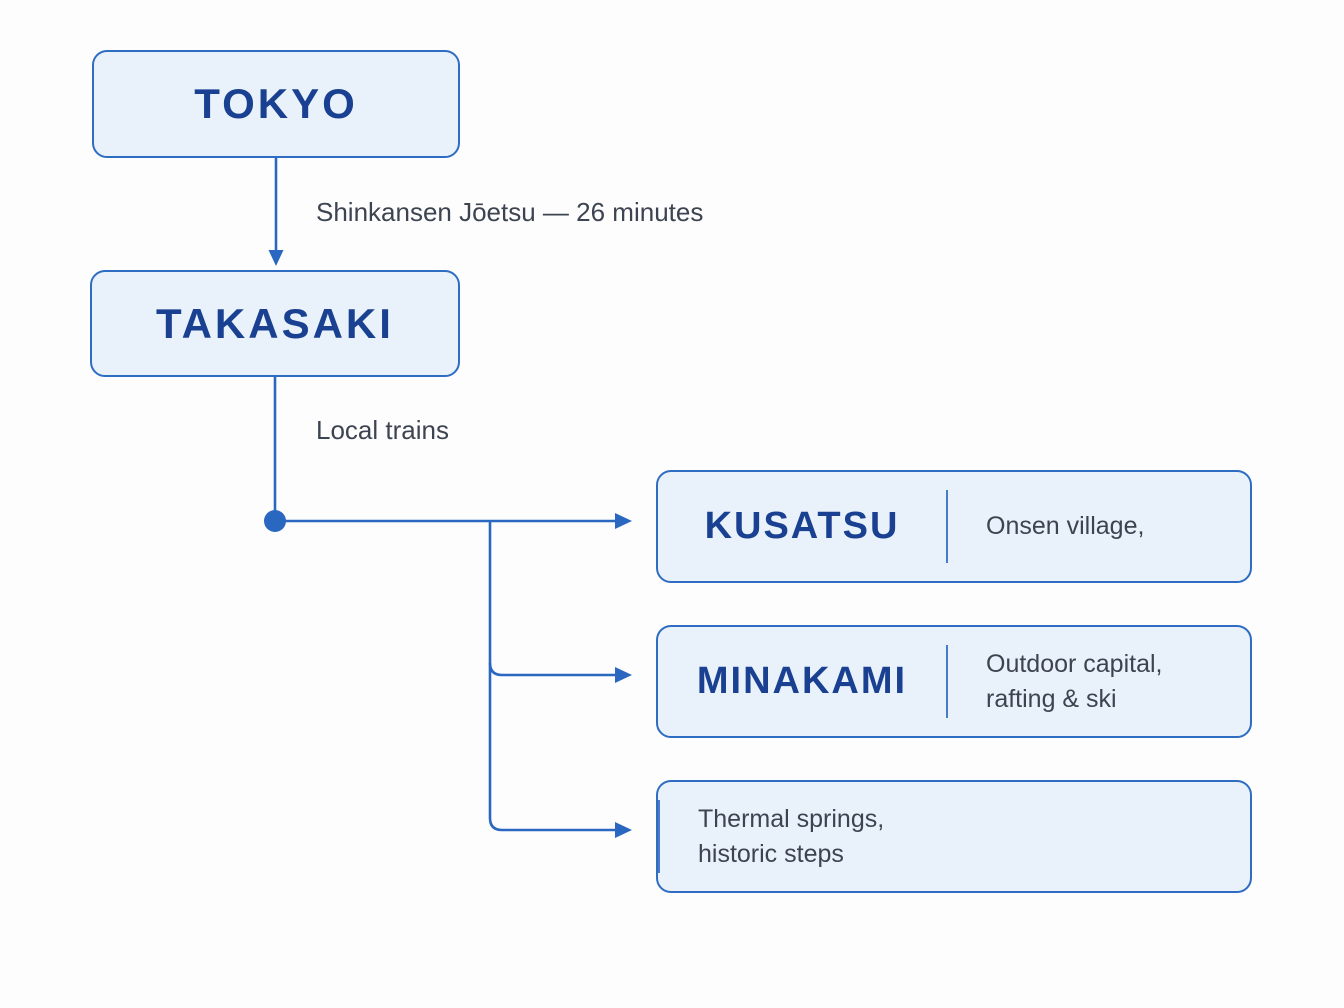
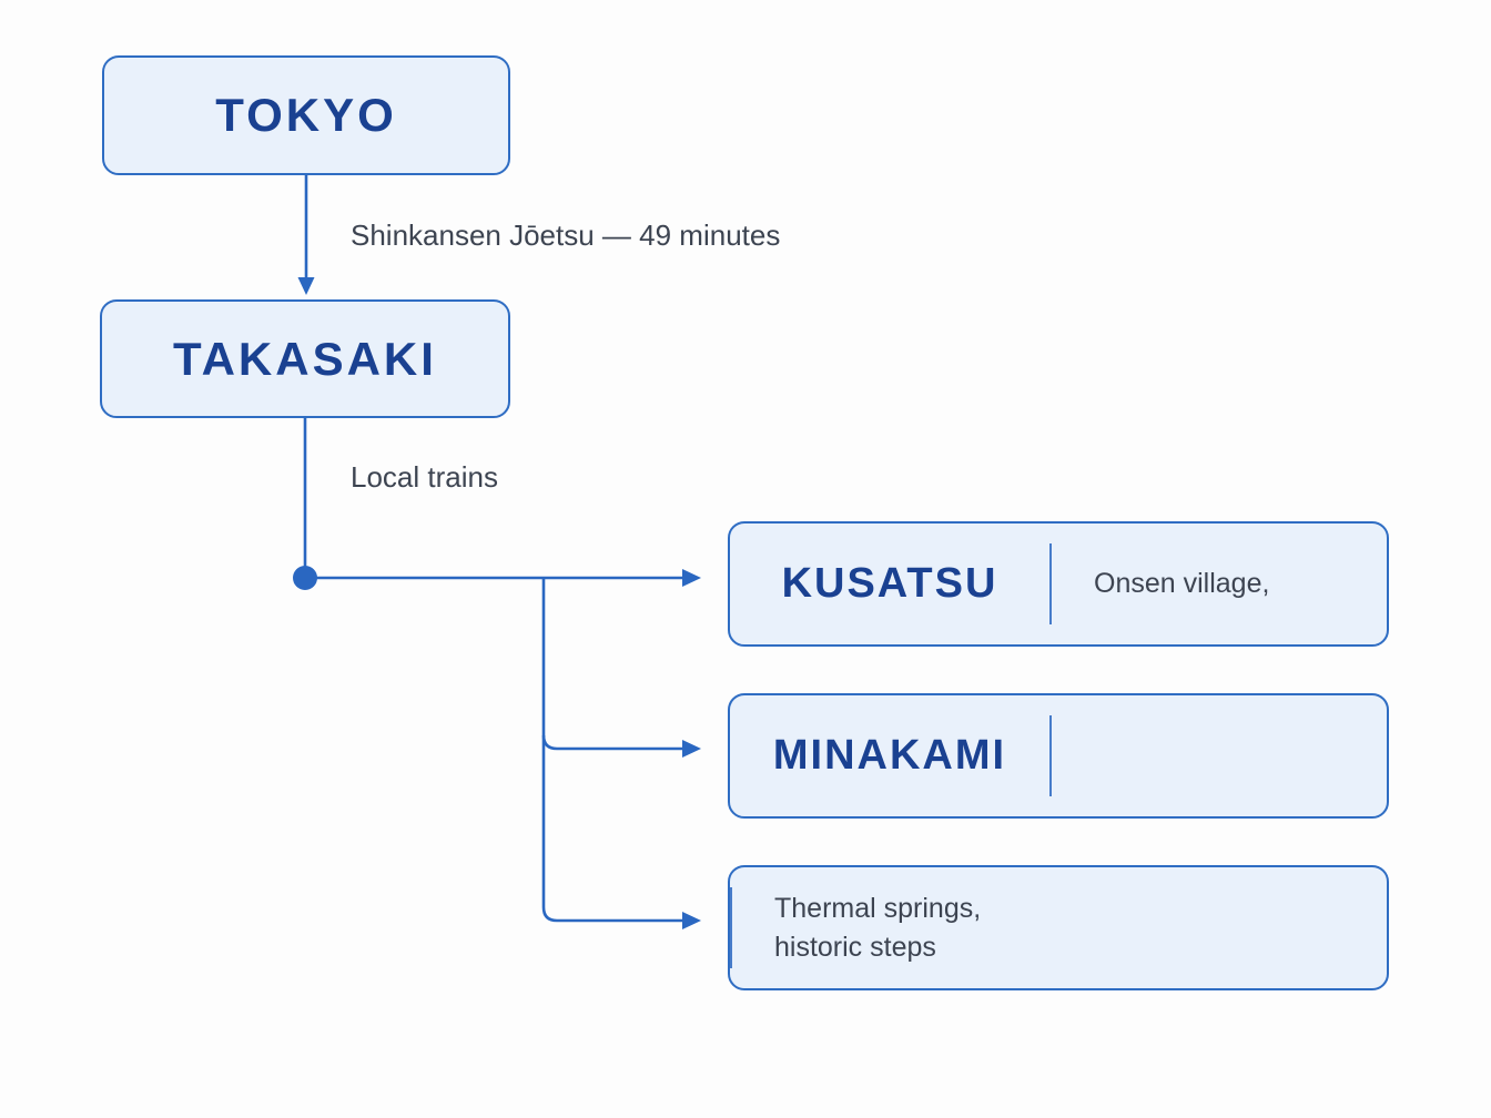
  TOKYO
- Shinkansen Jōetsu — 26 minutes
+ Shinkansen Jōetsu — 49 minutes
  TAKASAKI
  Local trains
  KUSATSU
  Onsen village,
  MINAKAMI
- Outdoor capital,
- rafting & ski
  Thermal springs,
  historic steps
